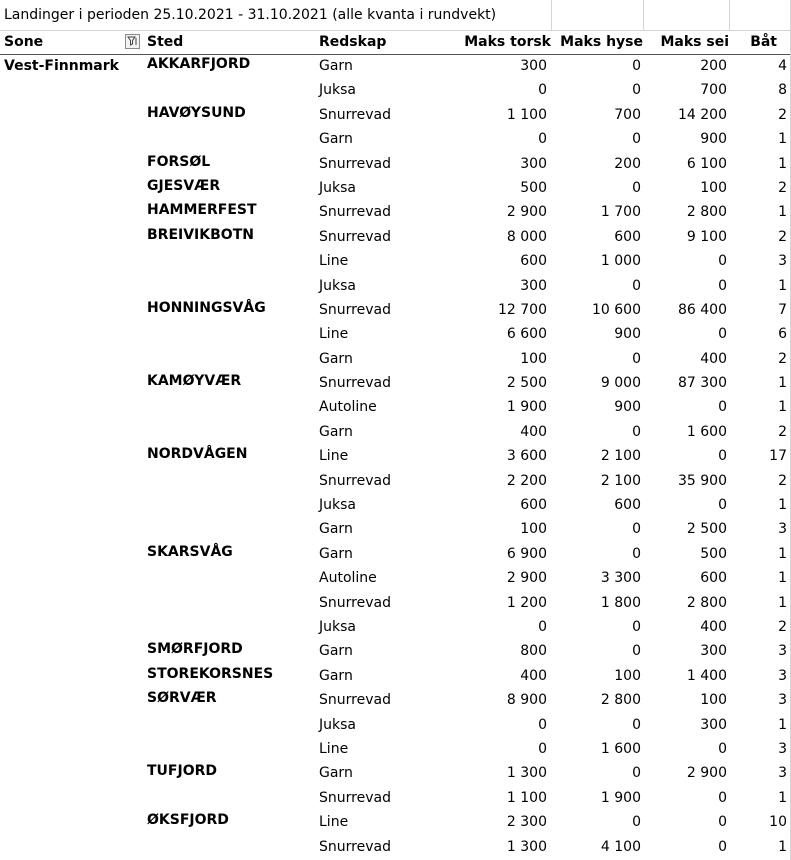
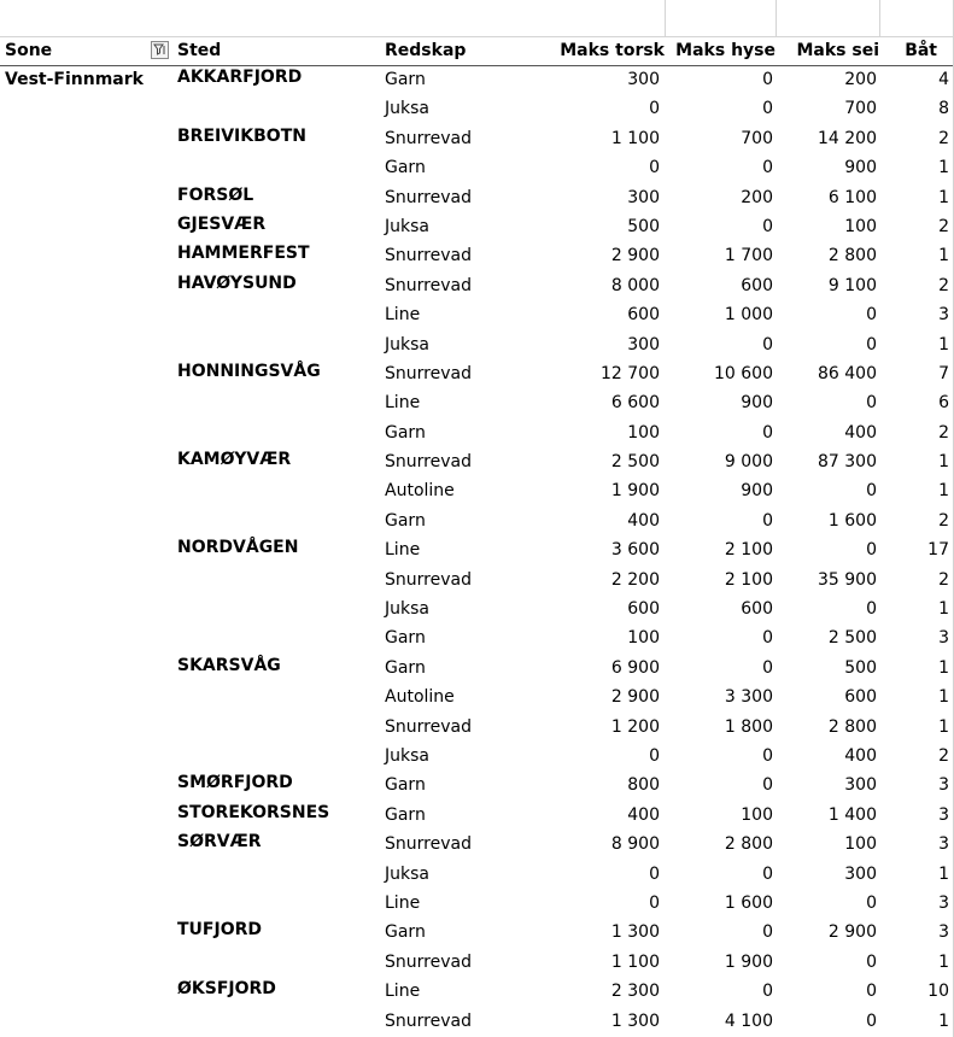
- Landinger i perioden 25.10.2021 - 31.10.2021 (alle kvanta i rundvekt)
  Sone
  Sted
  Redskap
  Maks torsk
  Maks hyse
  Maks sei
  Båt
  Vest-Finnmark
  AKKARFJORD
  Garn
  300
  0
  200
  4
  Juksa
  0
  0
  700
  8
- HAVØYSUND
+ BREIVIKBOTN
  Snurrevad
  1 100
  700
  14 200
  2
  Garn
  0
  0
  900
  1
  FORSØL
  Snurrevad
  300
  200
  6 100
  1
  GJESVÆR
  Juksa
  500
  0
  100
  2
  HAMMERFEST
  Snurrevad
  2 900
  1 700
  2 800
  1
- BREIVIKBOTN
+ HAVØYSUND
  Snurrevad
  8 000
  600
  9 100
  2
  Line
  600
  1 000
  0
  3
  Juksa
  300
  0
  0
  1
  HONNINGSVÅG
  Snurrevad
  12 700
  10 600
  86 400
  7
  Line
  6 600
  900
  0
  6
  Garn
  100
  0
  400
  2
  KAMØYVÆR
  Snurrevad
  2 500
  9 000
  87 300
  1
  Autoline
  1 900
  900
  0
  1
  Garn
  400
  0
  1 600
  2
  NORDVÅGEN
  Line
  3 600
  2 100
  0
  17
  Snurrevad
  2 200
  2 100
  35 900
  2
  Juksa
  600
  600
  0
  1
  Garn
  100
  0
  2 500
  3
  SKARSVÅG
  Garn
  6 900
  0
  500
  1
  Autoline
  2 900
  3 300
  600
  1
  Snurrevad
  1 200
  1 800
  2 800
  1
  Juksa
  0
  0
  400
  2
  SMØRFJORD
  Garn
  800
  0
  300
  3
  STOREKORSNES
  Garn
  400
  100
  1 400
  3
  SØRVÆR
  Snurrevad
  8 900
  2 800
  100
  3
  Juksa
  0
  0
  300
  1
  Line
  0
  1 600
  0
  3
  TUFJORD
  Garn
  1 300
  0
  2 900
  3
  Snurrevad
  1 100
  1 900
  0
  1
  ØKSFJORD
  Line
  2 300
  0
  0
  10
  Snurrevad
  1 300
  4 100
  0
  1
